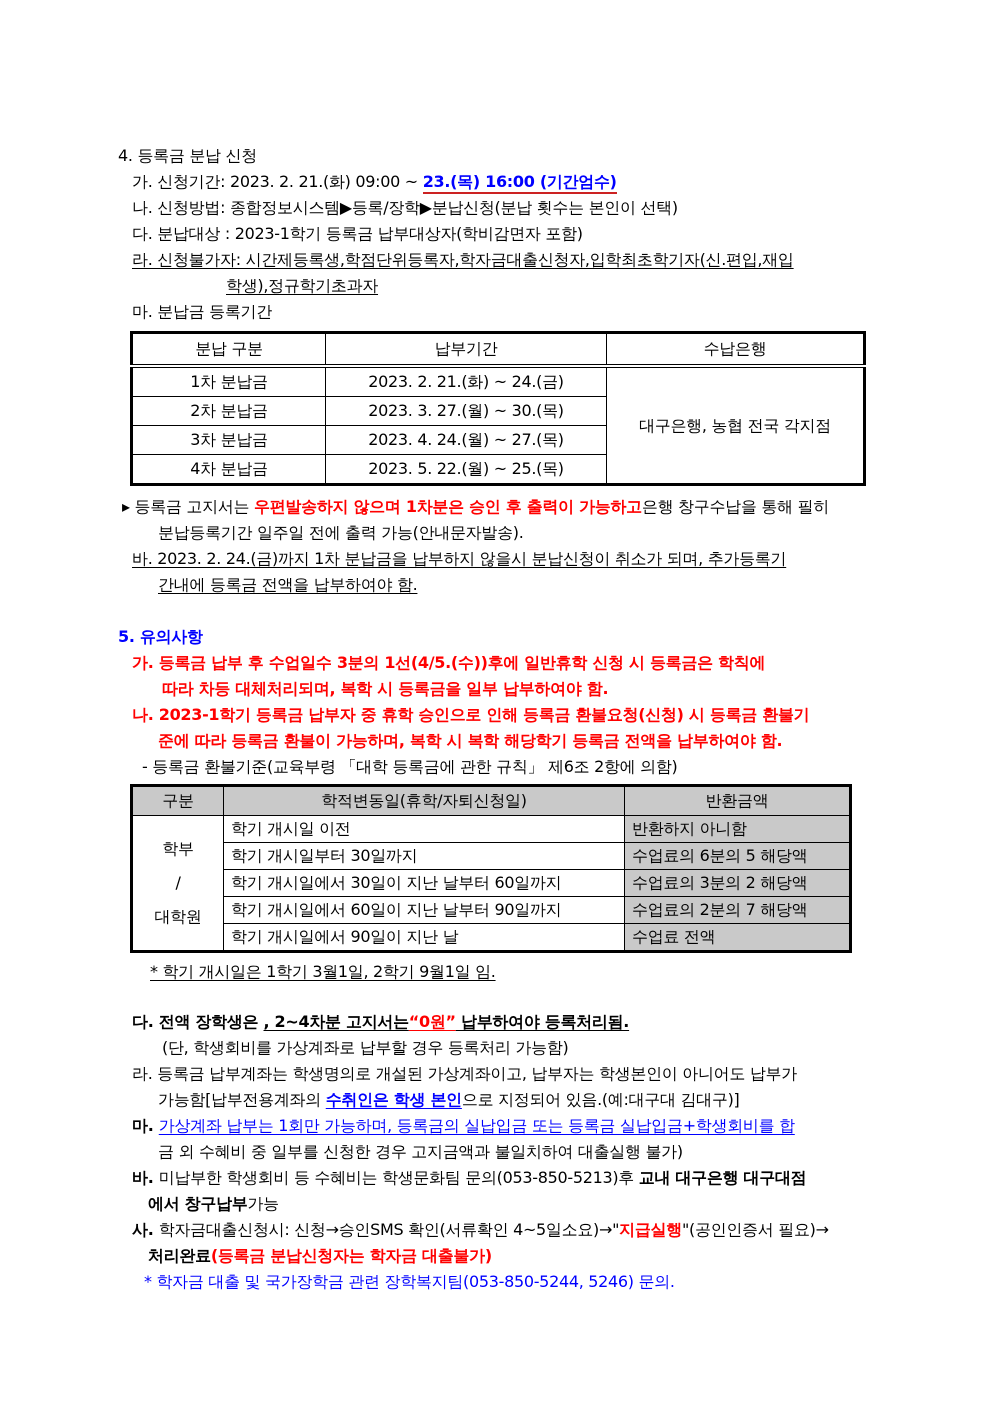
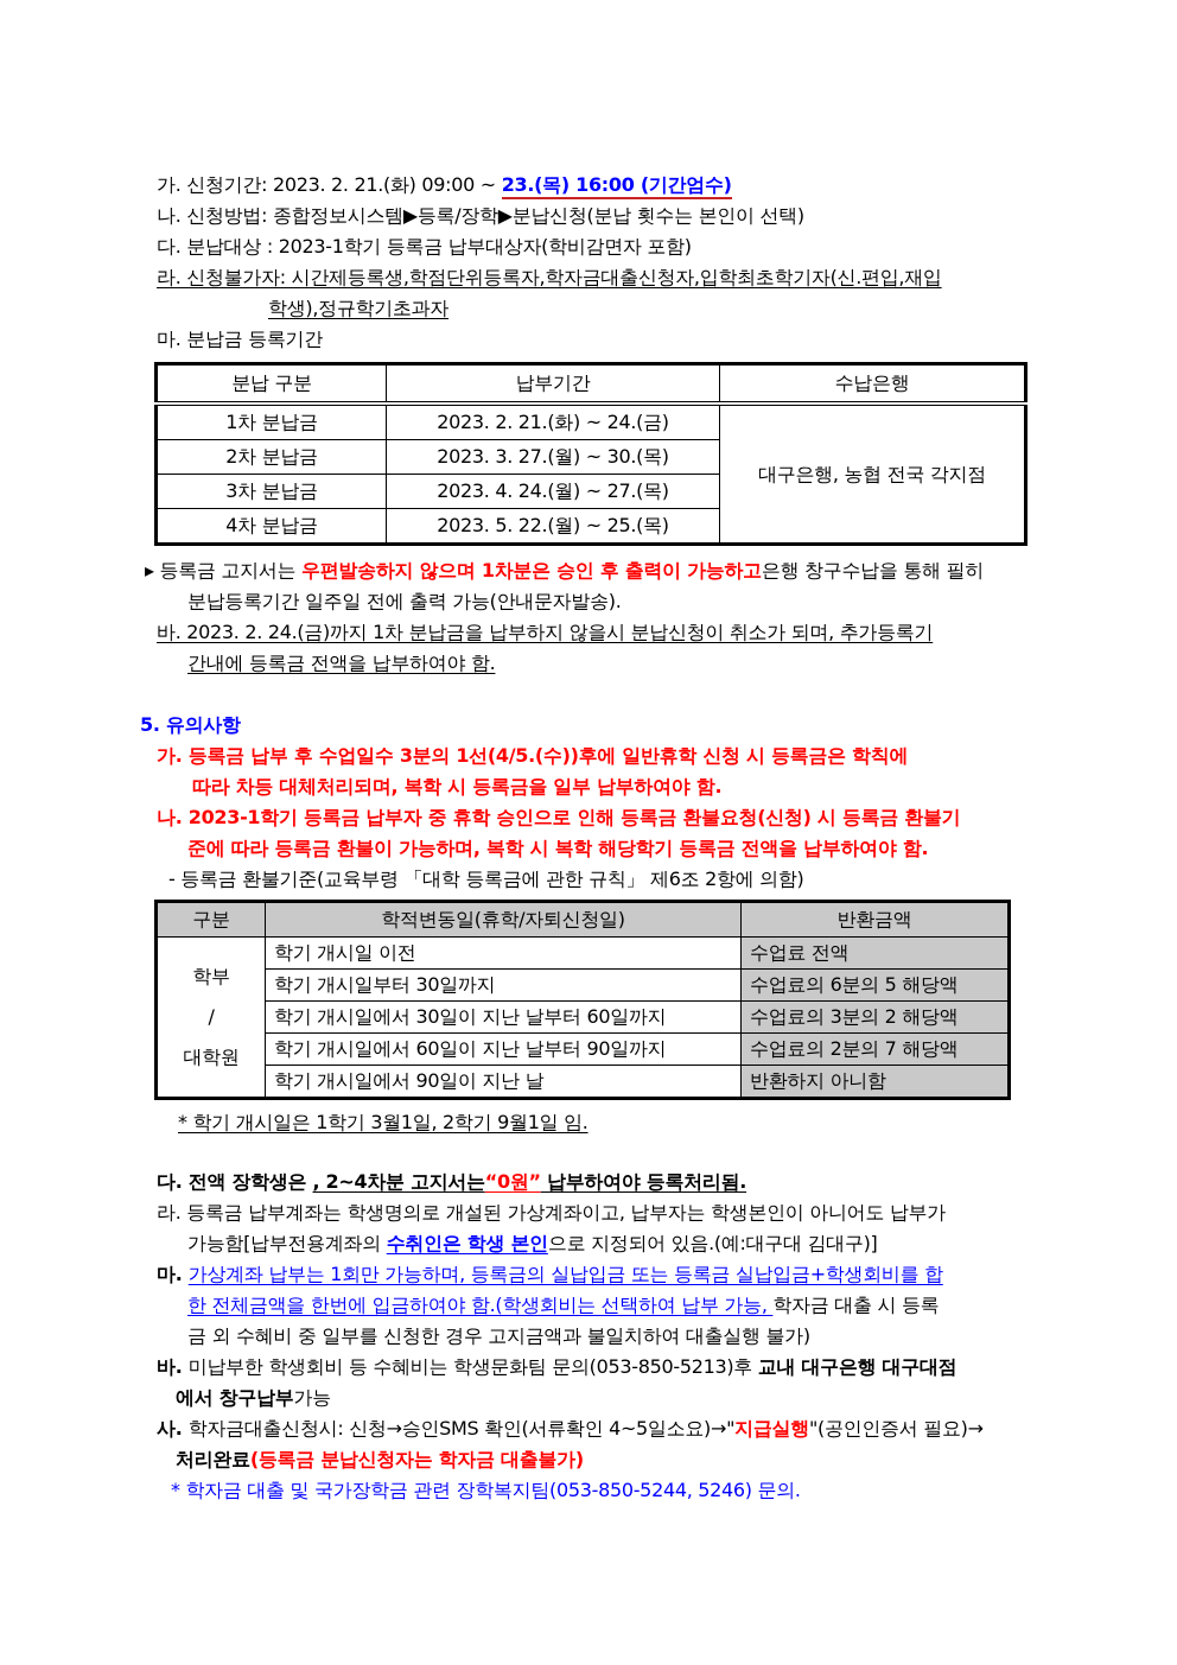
- 4. 등록금 분납 신청
  가. 신청기간: 2023. 2. 21.(화) 09:00 ~ 23.(목) 16:00 (기간엄수)
  나. 신청방법: 종합정보시스템▶등록/장학▶분납신청(분납 횟수는 본인이 선택)
  다. 분납대상 : 2023-1학기 등록금 납부대상자(학비감면자 포함)
  라. 신청불가자: 시간제등록생,학점단위등록자,학자금대출신청자,입학최초학기자(신.편입,재입
  학생),정규학기초과자
  마. 분납금 등록기간
  분납 구분	납부기간	수납은행
  1차 분납금	2023. 2. 21.(화) ~ 24.(금)	대구은행, 농협 전국 각지점
  2차 분납금	2023. 3. 27.(월) ~ 30.(목)
  3차 분납금	2023. 4. 24.(월) ~ 27.(목)
  4차 분납금	2023. 5. 22.(월) ~ 25.(목)
  ▸ 등록금 고지서는 우편발송하지 않으며 1차분은 승인 후 출력이 가능하고은행 창구수납을 통해 필히
  분납등록기간 일주일 전에 출력 가능(안내문자발송).
  바. 2023. 2. 24.(금)까지 1차 분납금을 납부하지 않을시 분납신청이 취소가 되며, 추가등록기
  간내에 등록금 전액을 납부하여야 함.
  5. 유의사항
  가. 등록금 납부 후 수업일수 3분의 1선(4/5.(수))후에 일반휴학 신청 시 등록금은 학칙에
  따라 차등 대체처리되며, 복학 시 등록금을 일부 납부하여야 함.
  나. 2023-1학기 등록금 납부자 중 휴학 승인으로 인해 등록금 환불요청(신청) 시 등록금 환불기
  준에 따라 등록금 환불이 가능하며, 복학 시 복학 해당학기 등록금 전액을 납부하여야 함.
  - 등록금 환불기준(교육부령 「대학 등록금에 관한 규칙」 제6조 2항에 의함)
  구분	학적변동일(휴학/자퇴신청일)	반환금액
- 학부/대학원	학기 개시일 이전	반환하지 아니함
+ 학부/대학원	학기 개시일 이전	수업료 전액
  학기 개시일부터 30일까지	수업료의 6분의 5 해당액
  학기 개시일에서 30일이 지난 날부터 60일까지	수업료의 3분의 2 해당액
  학기 개시일에서 60일이 지난 날부터 90일까지	수업료의 2분의 7 해당액
- 학기 개시일에서 90일이 지난 날	수업료 전액
+ 학기 개시일에서 90일이 지난 날	반환하지 아니함
  * 학기 개시일은 1학기 3월1일, 2학기 9월1일 임.
  다. 전액 장학생은 , 2~4차분 고지서는“0원” 납부하여야 등록처리됨.
- (단, 학생회비를 가상계좌로 납부할 경우 등록처리 가능함)
  라. 등록금 납부계좌는 학생명의로 개설된 가상계좌이고, 납부자는 학생본인이 아니어도 납부가
  가능함[납부전용계좌의 수취인은 학생 본인으로 지정되어 있음.(예:대구대 김대구)]
  마. 가상계좌 납부는 1회만 가능하며, 등록금의 실납입금 또는 등록금 실납입금+학생회비를 합
+ 한 전체금액을 한번에 입금하여야 함.(학생회비는 선택하여 납부 가능, 학자금 대출 시 등록
  금 외 수혜비 중 일부를 신청한 경우 고지금액과 불일치하여 대출실행 불가)
  바. 미납부한 학생회비 등 수혜비는 학생문화팀 문의(053-850-5213)후 교내 대구은행 대구대점
  에서 창구납부가능
  사. 학자금대출신청시: 신청→승인SMS 확인(서류확인 4~5일소요)→"지급실행"(공인인증서 필요)→
  처리완료(등록금 분납신청자는 학자금 대출불가)
  * 학자금 대출 및 국가장학금 관련 장학복지팀(053-850-5244, 5246) 문의.
